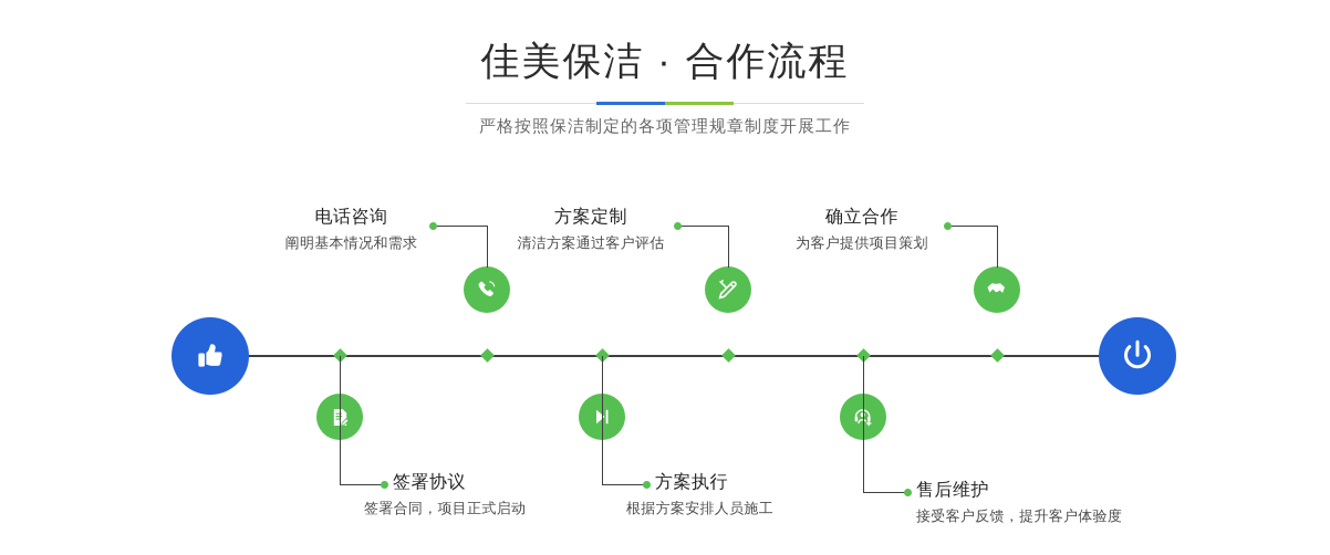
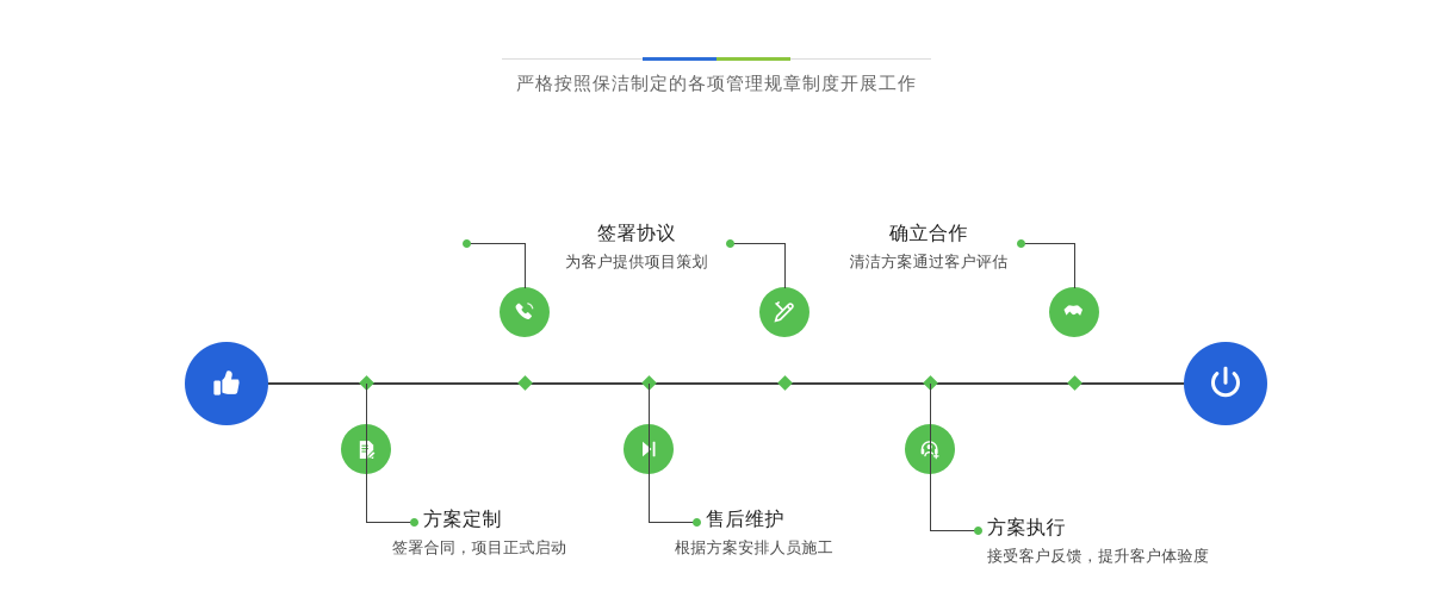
- 佳美保洁 · 合作流程
  严格按照保洁制定的各项管理规章制度开展工作
- 电话咨询
- 阐明基本情况和需求
- 签署协议
+ 方案定制
  签署合同，项目正式启动
- 方案定制
+ 签署协议
- 清洁方案通过客户评估
+ 为客户提供项目策划
- 方案执行
+ 售后维护
  根据方案安排人员施工
  确立合作
- 为客户提供项目策划
+ 清洁方案通过客户评估
- 售后维护
+ 方案执行
  接受客户反馈，提升客户体验度
